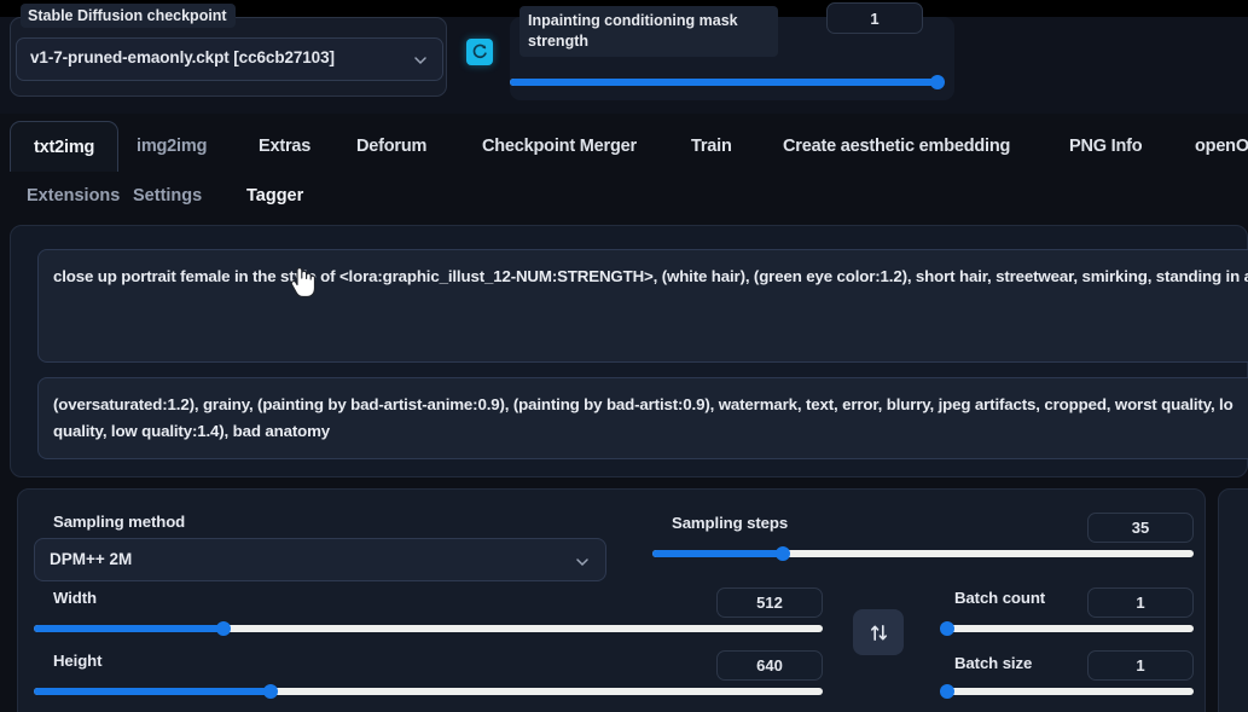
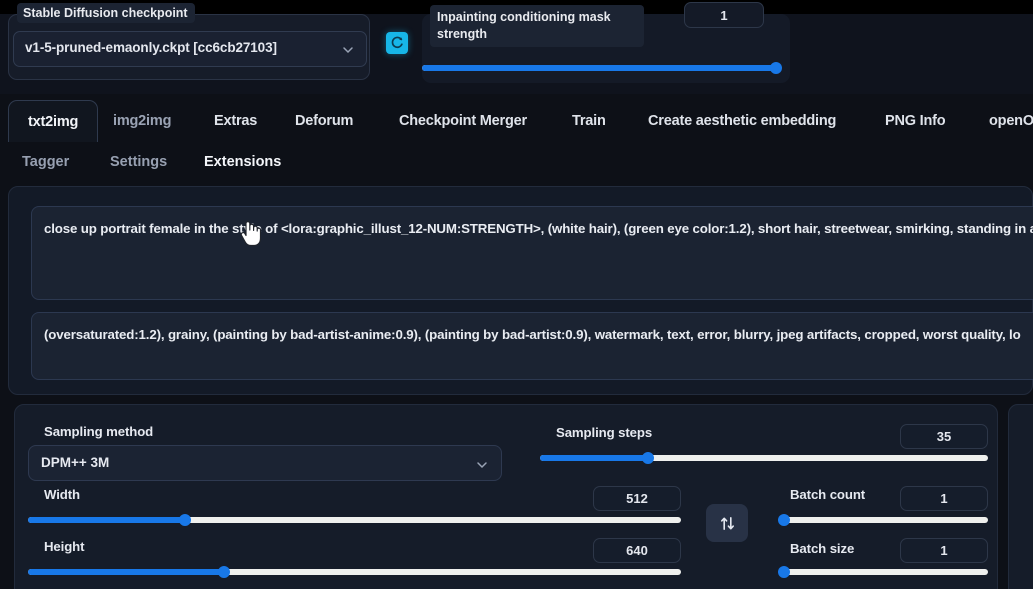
  Stable Diffusion checkpoint
- v1-7-pruned-emaonly.ckpt [cc6cb27103]
+ v1-5-pruned-emaonly.ckpt [cc6cb27103]
  Inpainting conditioning mask strength
  1
  txt2img
  img2img
  Extras
  Deforum
  Checkpoint Merger
  Train
  Create aesthetic embedding
  PNG Info
  openO
- Extensions
+ Tagger
  Settings
- Tagger
+ Extensions
  close up portrait female in the st of <lora:graphic_illust_12-NUM:STRENGTH>, (white hair), (green eye color:1.2), short hair, streetwear, smirking, standing in
  (oversaturated:1.2), grainy, (painting by bad-artist-anime:0.9), (painting by bad-artist:0.9), watermark, text, error, blurry, jpeg artifacts, cropped, worst quality, lo
- quality, low quality:1.4), bad anatomy
  Sampling method
- DPM++ 2M
+ DPM++ 3M
  Sampling steps
  35
  Width
  512
  Height
  640
  Batch count
  1
  Batch size
  1
